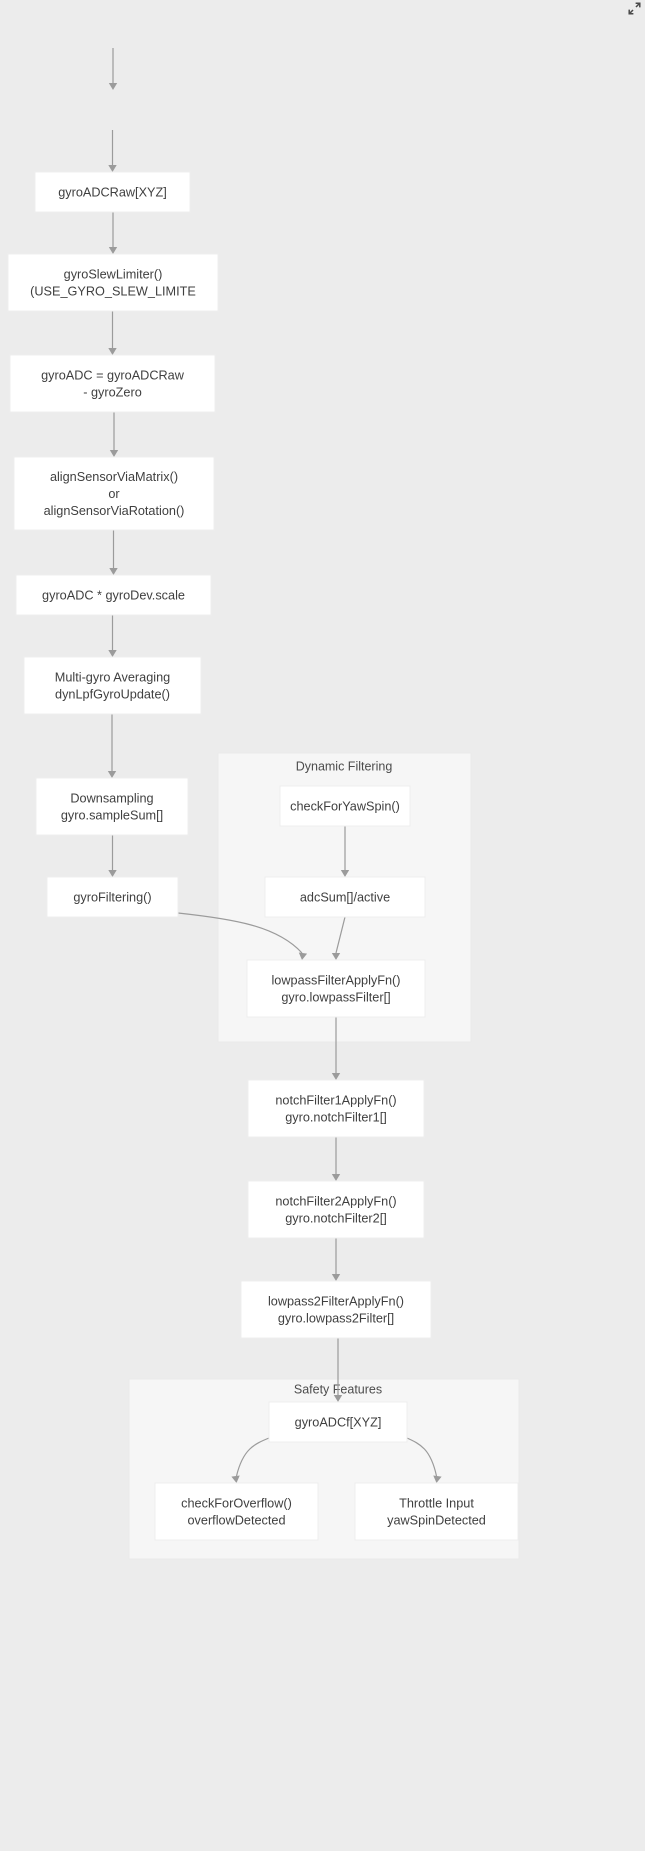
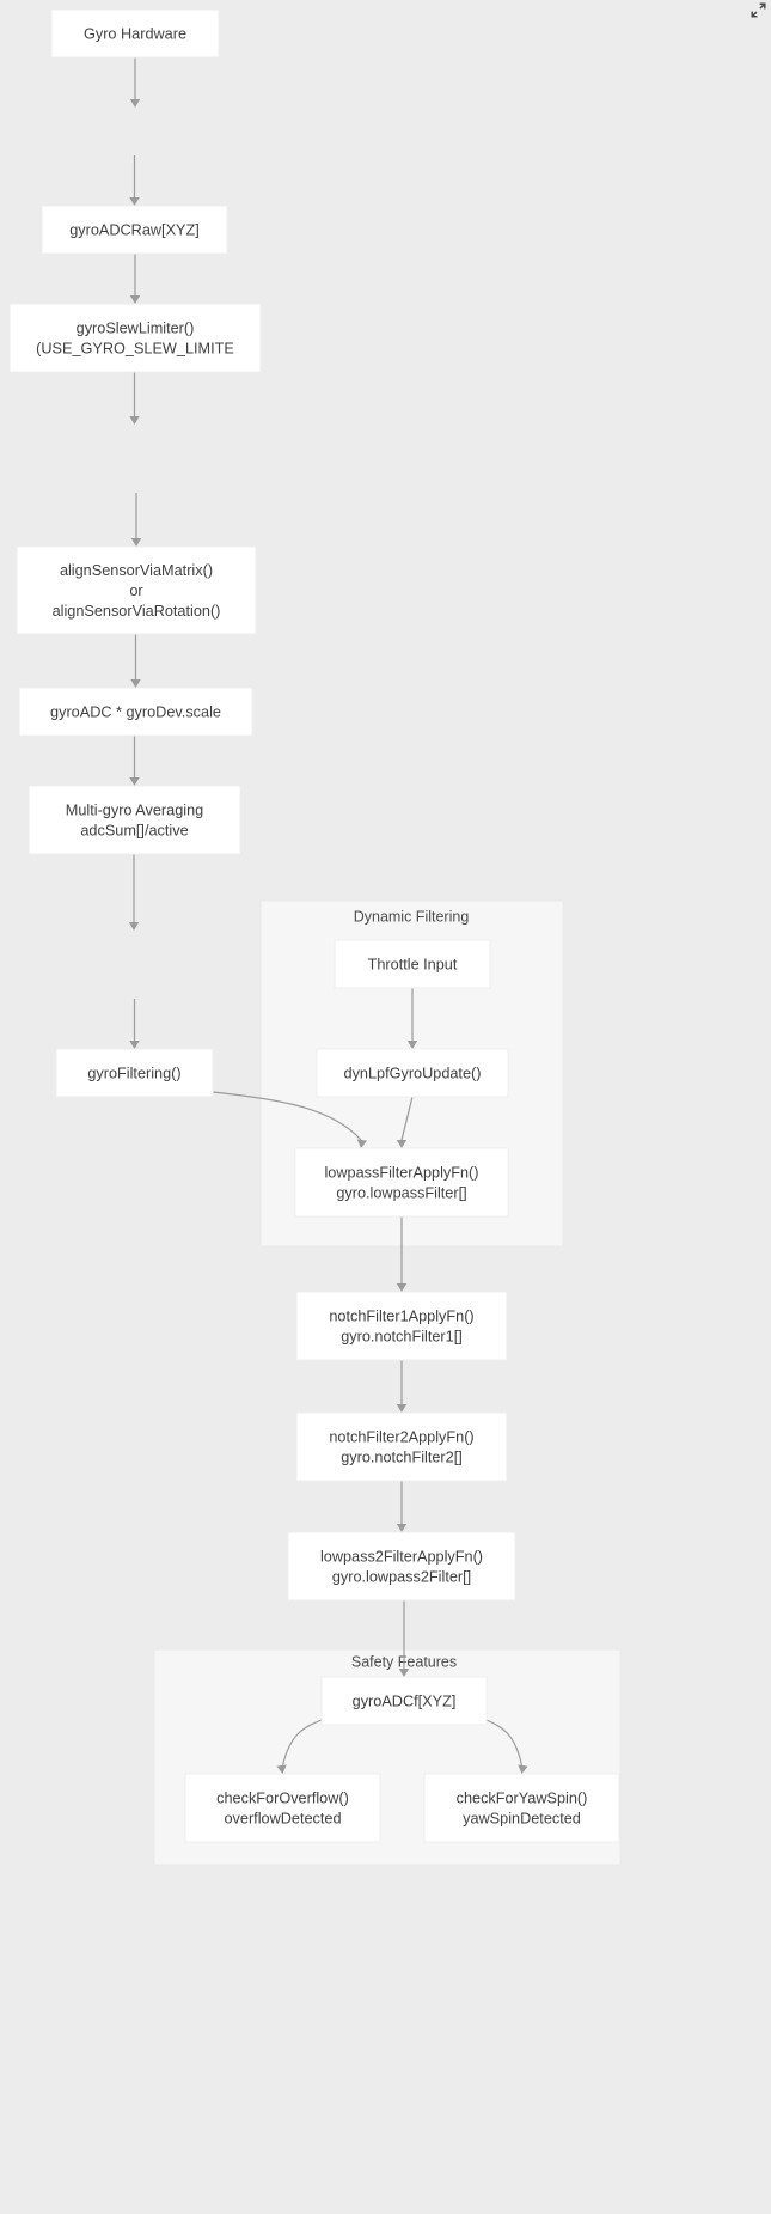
  Dynamic Filtering
  Safety Features
+ Gyro Hardware
  gyroADCRaw[XYZ]
  gyroSlewLimiter()
  (USE_GYRO_SLEW_LIMITE
- gyroADC = gyroADCRaw
- - gyroZero
  alignSensorViaMatrix()
  or
  alignSensorViaRotation()
  gyroADC * gyroDev.scale
  Multi-gyro Averaging
- dynLpfGyroUpdate()
+ adcSum[]/active
- Downsampling
- gyro.sampleSum[]
  gyroFiltering()
- checkForYawSpin()
+ Throttle Input
- adcSum[]/active
+ dynLpfGyroUpdate()
  lowpassFilterApplyFn()
  gyro.lowpassFilter[]
  notchFilter1ApplyFn()
  gyro.notchFilter1[]
  notchFilter2ApplyFn()
  gyro.notchFilter2[]
  lowpass2FilterApplyFn()
  gyro.lowpass2Filter[]
  gyroADCf[XYZ]
  checkForOverflow()
  overflowDetected
- Throttle Input
+ checkForYawSpin()
  yawSpinDetected
